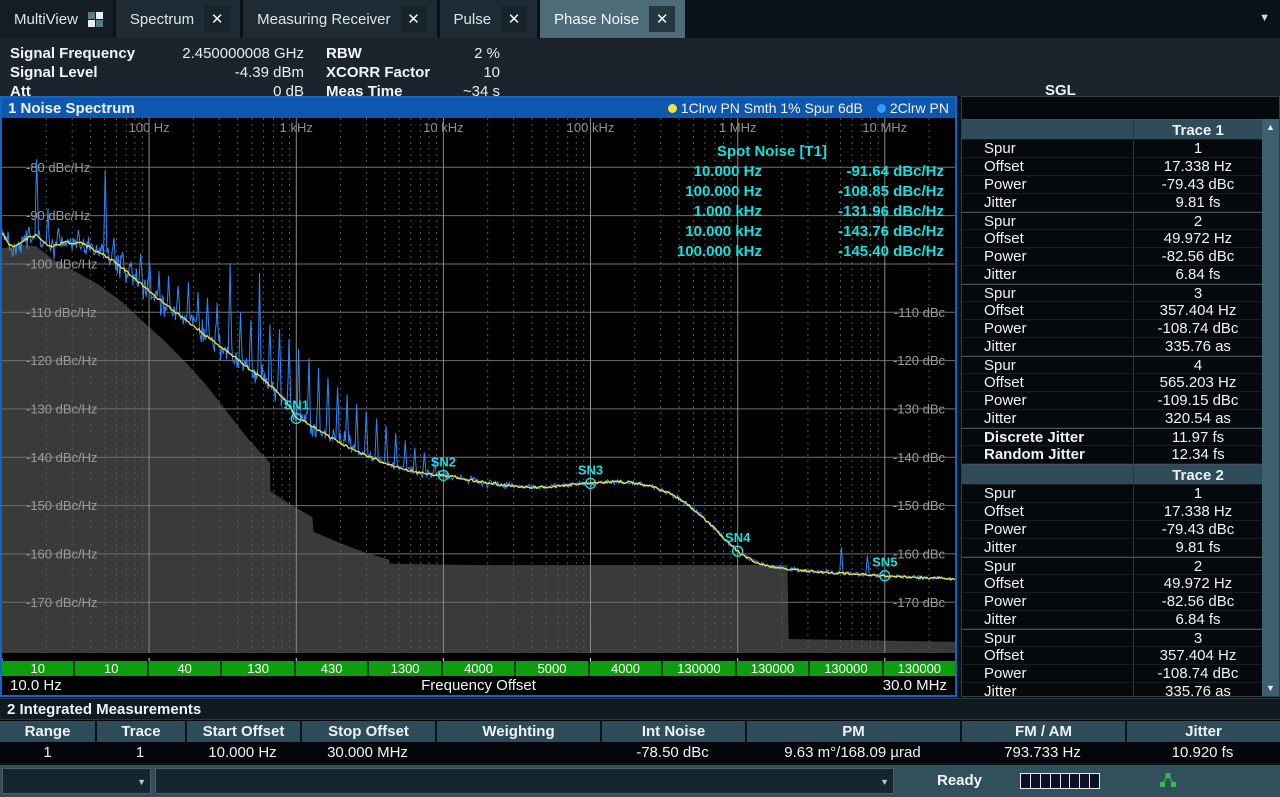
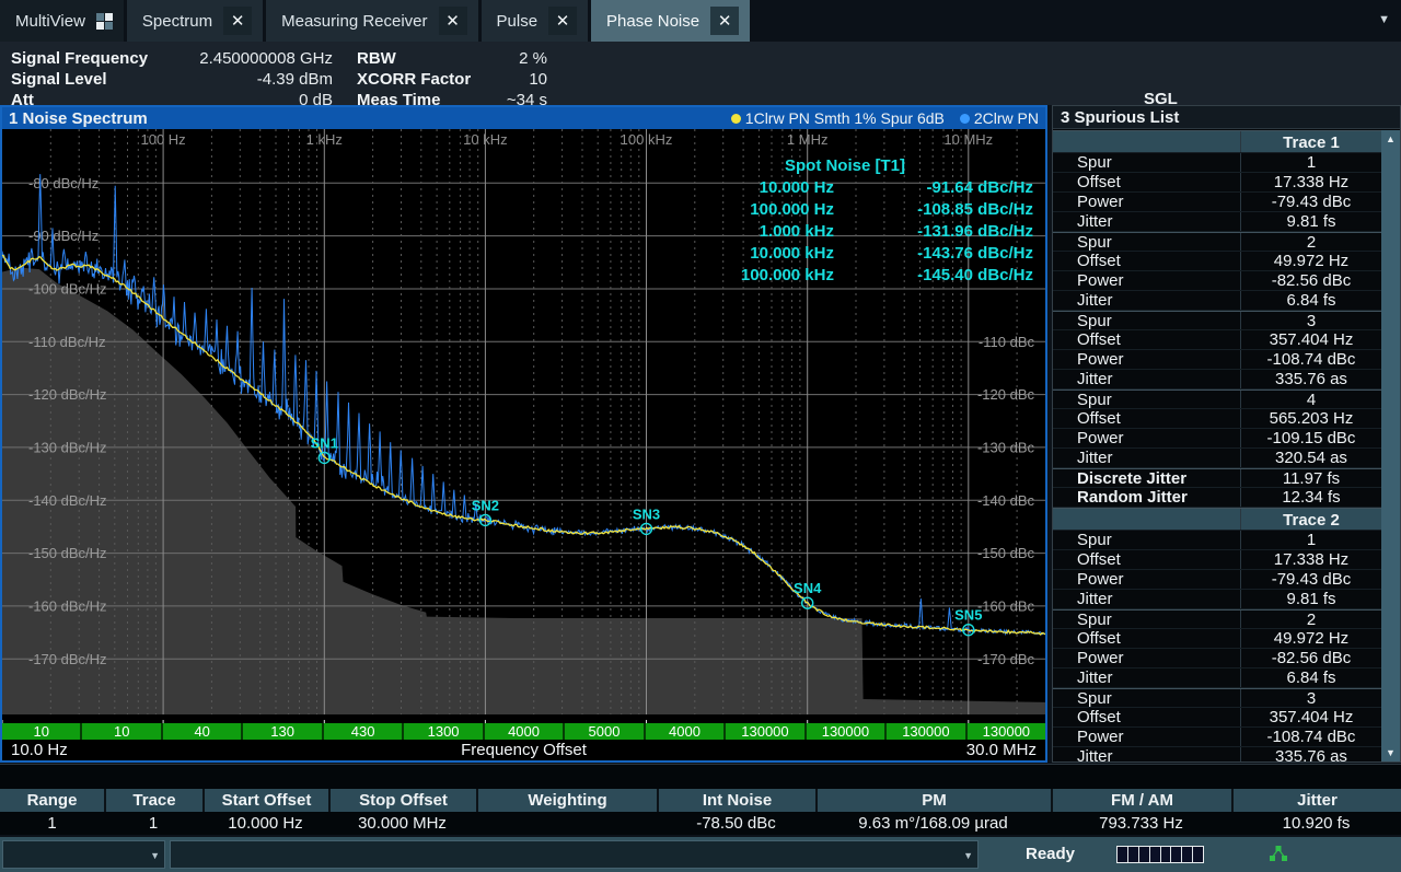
  MultiView
  Spectrum
  ✕
  Measuring Receiver
  ✕
  Pulse
  ✕
  Phase Noise
  ✕
  ▼
  Signal Frequency
  2.450000008 GHz
  Signal Level
  -4.39 dBm
  Att
  0 dB
  RBW
  2 %
  XCORR Factor
  10
  Meas Time
  ~34 s
  SGL
  1 Noise Spectrum
  1Clrw PN Smth 1% Spur 6dB
  2Clrw PN
  100 Hz
  1 kHz
  10 kHz
  100 kHz
  1 MHz
  10 MHz
  -80 dBc/Hz
  -90 dBc/Hz
  -100 dBc/Hz
  -110 dBc/Hz
  -110 dBc
  -120 dBc/Hz
  -120 dBc
  -130 dBc/Hz
  -130 dBc
  -140 dBc/Hz
  -140 dBc
  -150 dBc/Hz
  -150 dBc
  -160 dBc/Hz
  -160 dBc
  -170 dBc/Hz
  -170 dBc
  SN1
  SN2
  SN3
  SN4
  SN5
  Spot Noise [T1]
  10.000 Hz
  -91.64 dBc/Hz
  100.000 Hz
  -108.85 dBc/Hz
  1.000 kHz
  -131.96 dBc/Hz
  10.000 kHz
  -143.76 dBc/Hz
  100.000 kHz
  -145.40 dBc/Hz
  10
  10
  40
  130
  430
  1300
  4000
  5000
  4000
  130000
  130000
  130000
  130000
  10.0 Hz
  Frequency Offset
  30.0 MHz
+ 3 Spurious List
  Trace 1
  Spur
  1
  Offset
  17.338 Hz
  Power
  -79.43 dBc
  Jitter
  9.81 fs
  Spur
  2
  Offset
  49.972 Hz
  Power
  -82.56 dBc
  Jitter
  6.84 fs
  Spur
  3
  Offset
  357.404 Hz
  Power
  -108.74 dBc
  Jitter
  335.76 as
  Spur
  4
  Offset
  565.203 Hz
  Power
  -109.15 dBc
  Jitter
  320.54 as
  Discrete Jitter
  11.97 fs
  Random Jitter
  12.34 fs
  Trace 2
  Spur
  1
  Offset
  17.338 Hz
  Power
  -79.43 dBc
  Jitter
  9.81 fs
  Spur
  2
  Offset
  49.972 Hz
  Power
  -82.56 dBc
  Jitter
  6.84 fs
  Spur
  3
  Offset
  357.404 Hz
  Power
  -108.74 dBc
  Jitter
  335.76 as
  ▲
  ▼
- 2 Integrated Measurements
  Range
  Trace
  Start Offset
  Stop Offset
  Weighting
  Int Noise
  PM
  FM / AM
  Jitter
  1
  1
  10.000 Hz
  30.000 MHz
  -78.50 dBc
  9.63 m°/168.09 µrad
  793.733 Hz
  10.920 fs
  ▼
  ▼
  Ready
